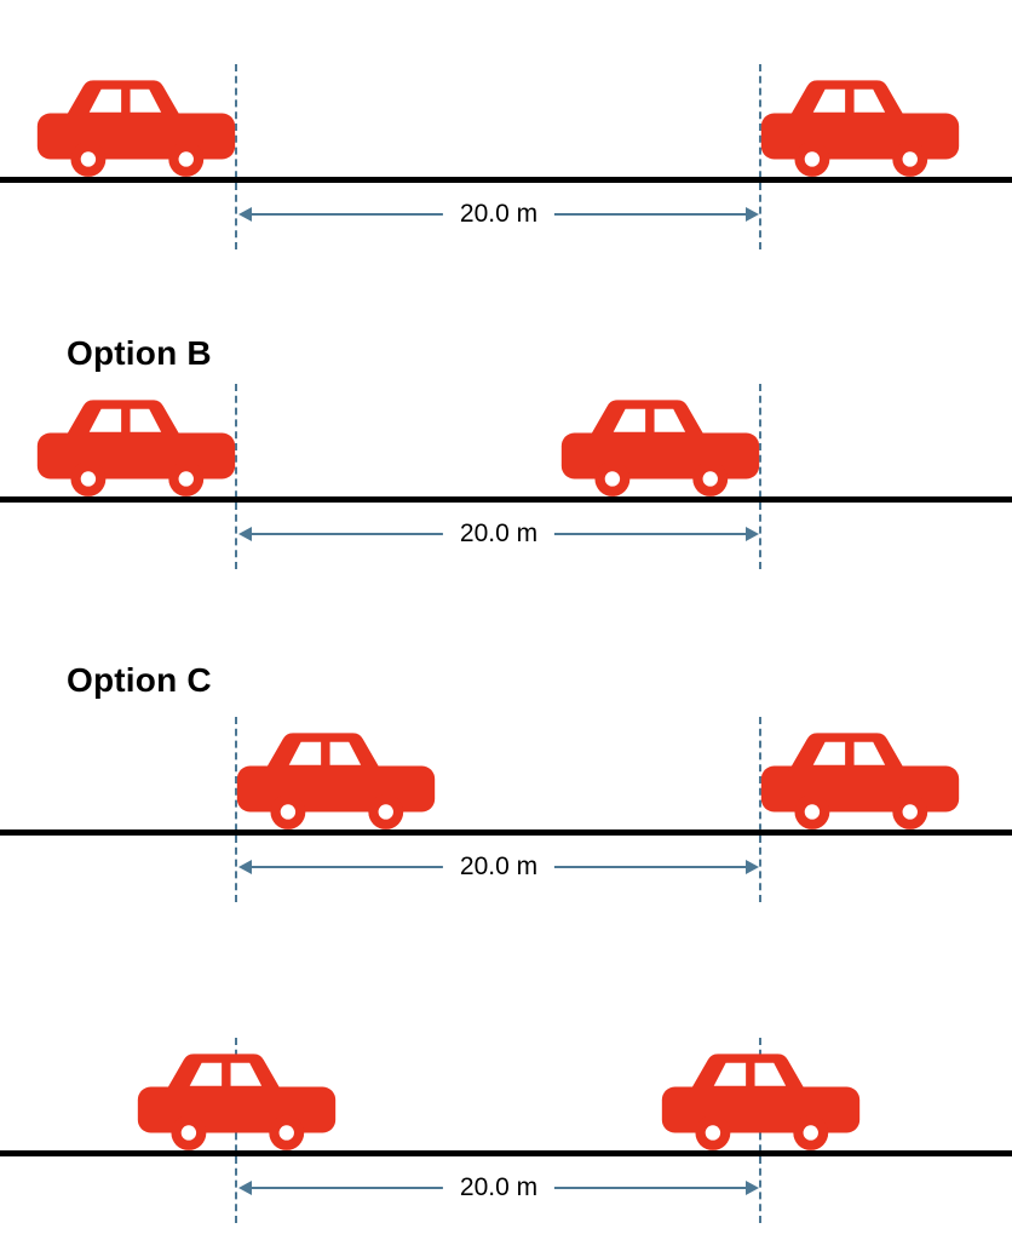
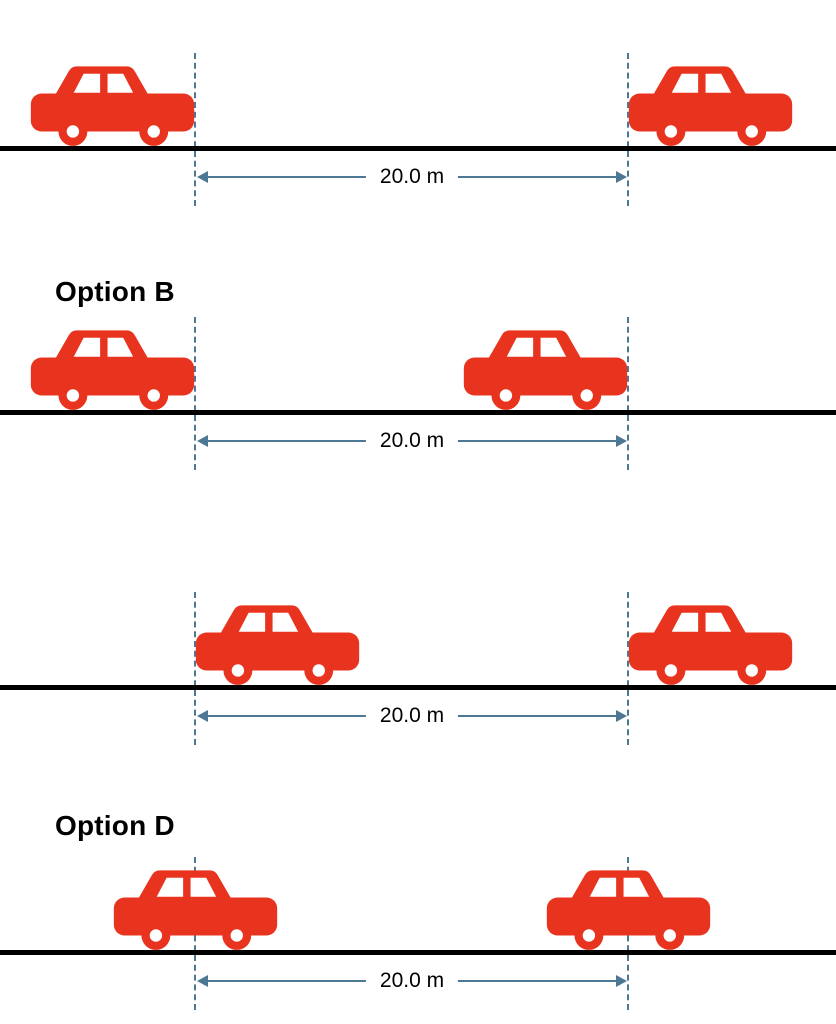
  20.0 m
  Option B
  20.0 m
- Option C
  20.0 m
+ Option D
  20.0 m
